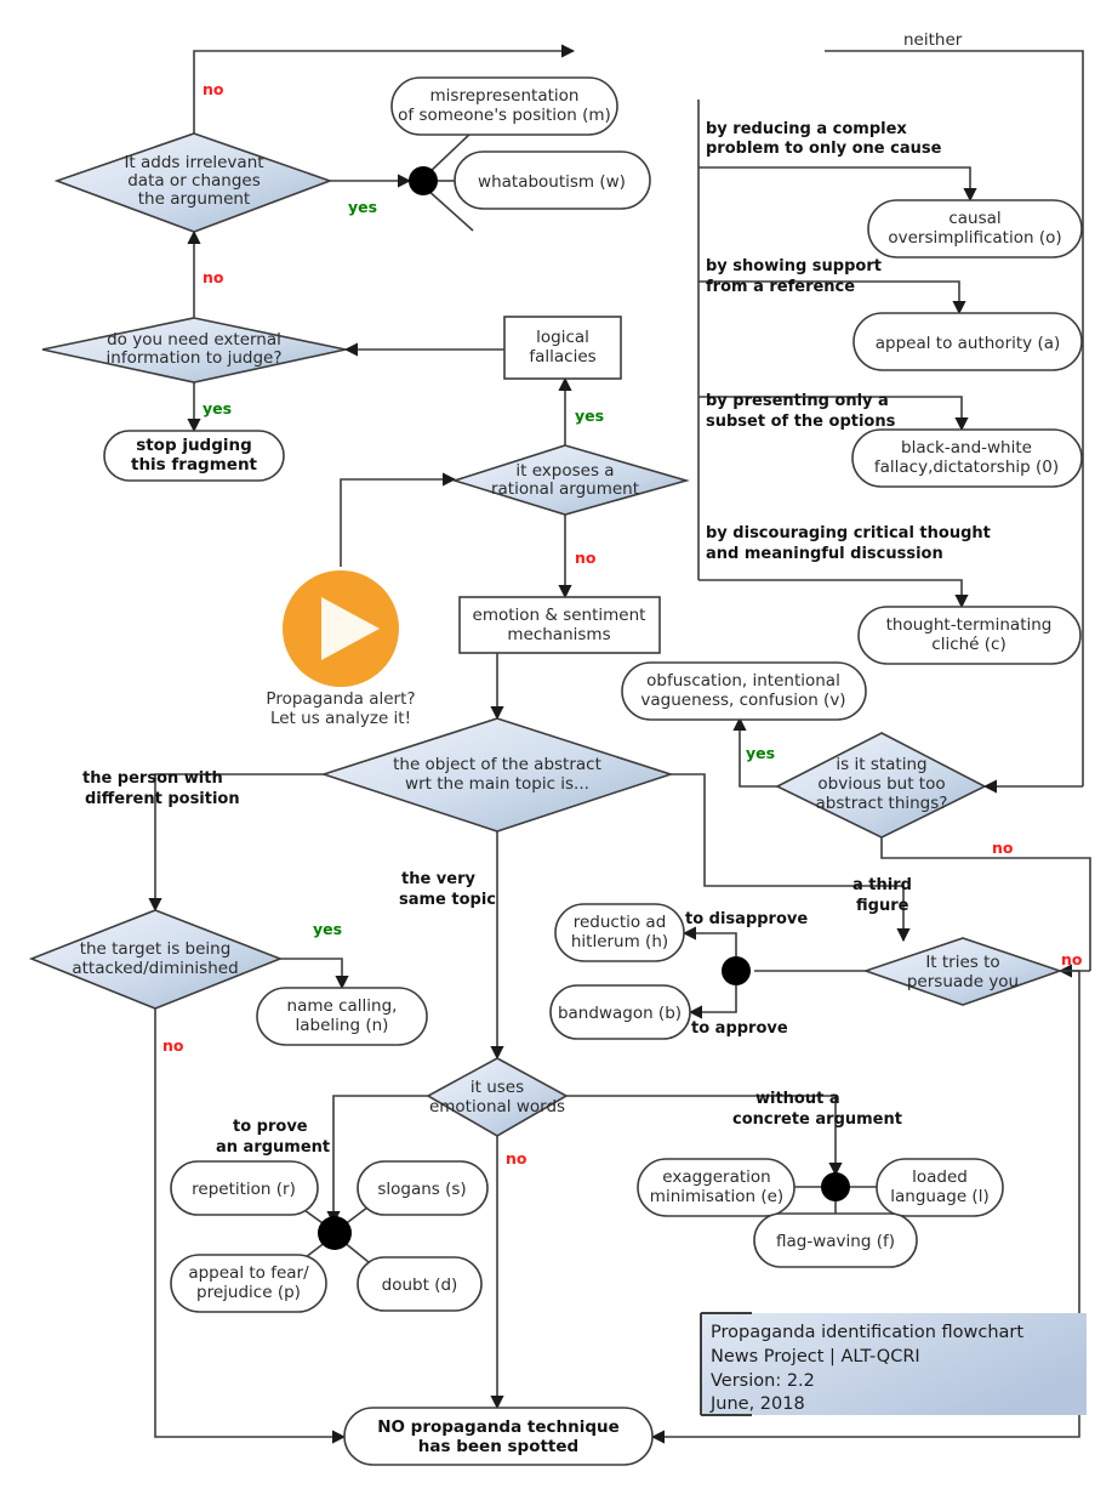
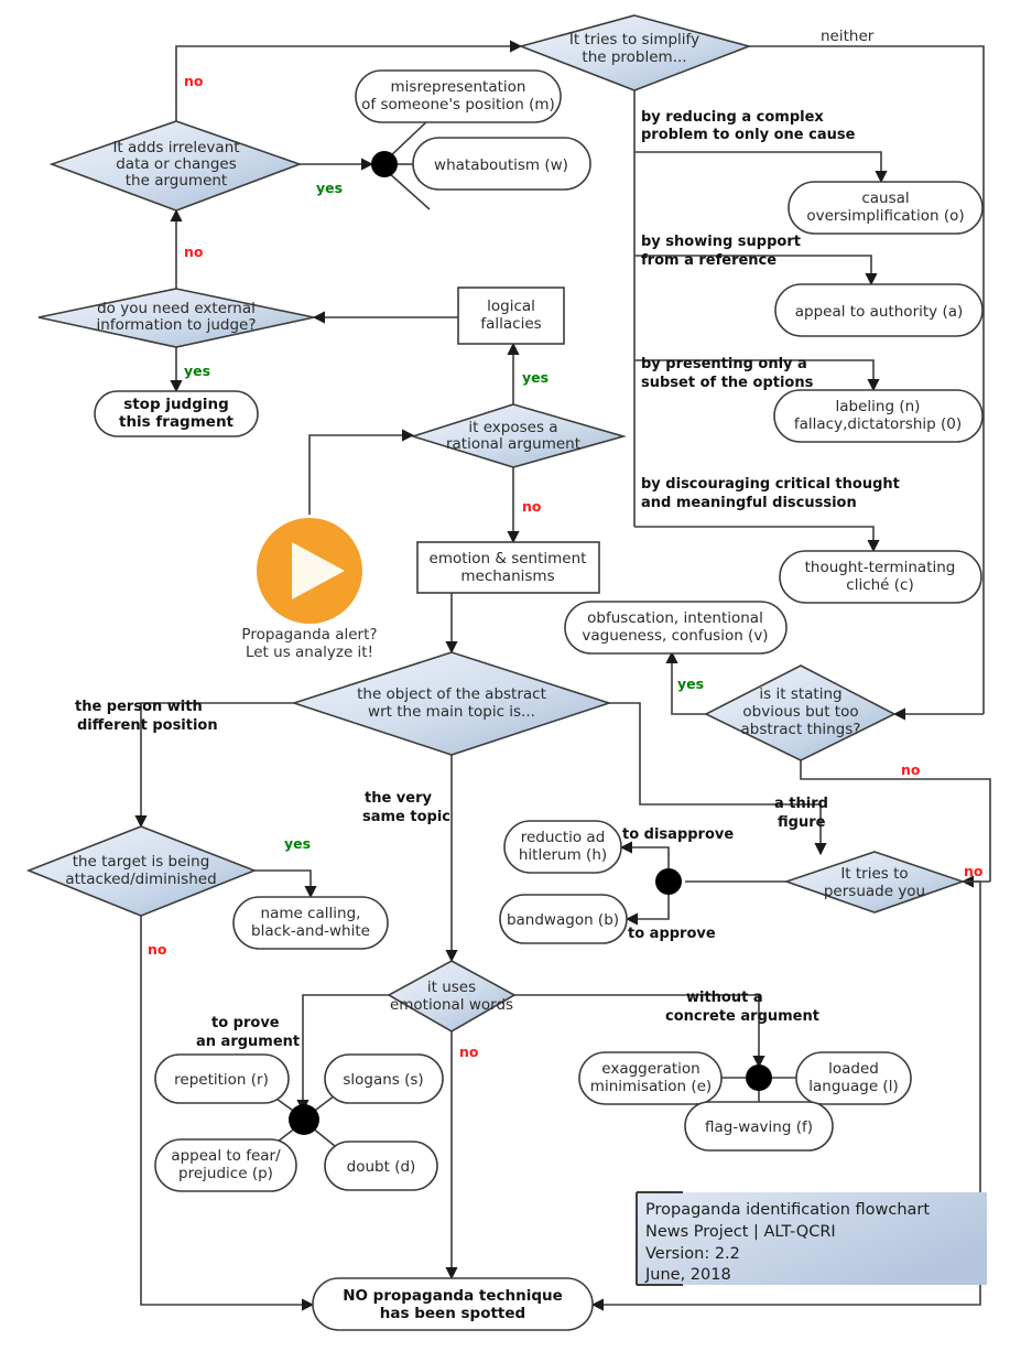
+ It tries to simplify
+ the problem...
  It adds irrelevant
  data or changes
  the argument
  do you need external
  information to judge?
  stop judging
  this fragment
  logical
  fallacies
  it exposes a
  rational argument
  emotion & sentiment
  mechanisms
  the object of the abstract
  wrt the main topic is...
  is it stating
  obvious but too
  abstract things?
  the target is being
  attacked/diminished
  It tries to
  persuade you
  it uses
  emotional words
  misrepresentation
  of someone's position (m)
  whataboutism (w)
  causal
  oversimplification (o)
  appeal to authority (a)
- black-and-white
+ labeling (n)
  fallacy,dictatorship (0)
  thought-terminating
  cliché (c)
  obfuscation, intentional
  vagueness, confusion (v)
  name calling,
- labeling (n)
+ black-and-white
  reductio ad
  hitlerum (h)
  bandwagon (b)
  repetition (r)
  slogans (s)
  appeal to fear/
  prejudice (p)
  doubt (d)
  exaggeration
  minimisation (e)
  loaded
  language (l)
  flag-waving (f)
  NO propaganda technique
  has been spotted
  Propaganda identification flowchart
  News Project | ALT-QCRI
  Version: 2.2
  June, 2018
  neither
  no
  yes
  no
  yes
  yes
  no
  by reducing a complex
  problem to only one cause
  by showing support
  from a reference
  by presenting only a
  subset of the options
  by discouraging critical thought
  and meaningful discussion
  yes
  no
  no
  the person with
  different position
  yes
  no
  the very
  same topic
  a third
  figure
  to disapprove
  to approve
  to prove
  an argument
  no
  without a
  concrete argument
  Propaganda alert?
  Let us analyze it!
